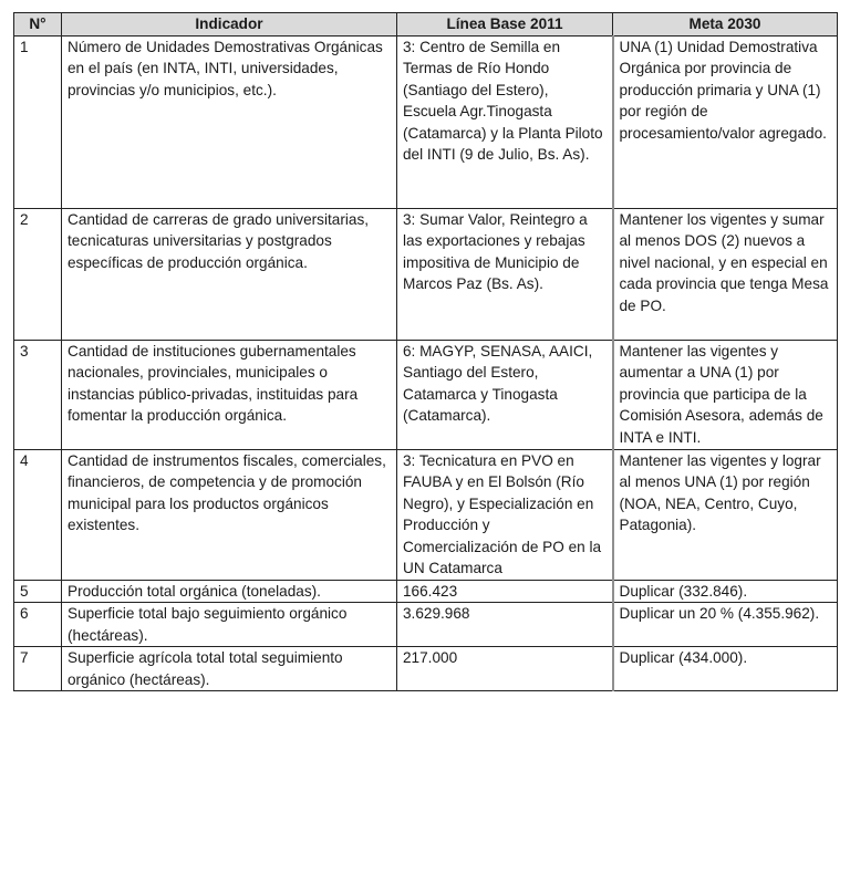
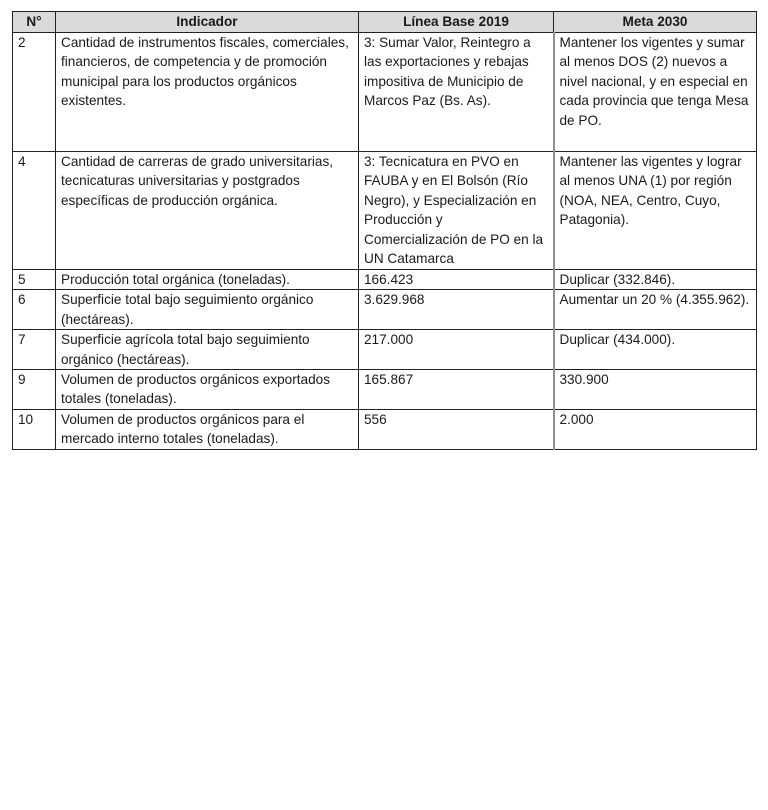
- N°	Indicador	Línea Base 2011	Meta 2030
+ N°	Indicador	Línea Base 2019	Meta 2030
- 1	Número de Unidades Demostrativas Orgánicas en el país (en INTA, INTI, universidades, provincias y/o municipios, etc.).	3: Centro de Semilla en Termas de Río Hondo (Santiago del Estero), Escuela Agr.Tinogasta (Catamarca) y la Planta Piloto del INTI (9 de Julio, Bs. As).	UNA (1) Unidad Demostrativa Orgánica por provincia de producción primaria y UNA (1) por región de procesamiento/valor agregado.
- 2	Cantidad de carreras de grado universitarias, tecnicaturas universitarias y postgrados específicas de producción orgánica.	3: Sumar Valor, Reintegro a las exportaciones y rebajas impositiva de Municipio de Marcos Paz (Bs. As).	Mantener los vigentes y sumar al menos DOS (2) nuevos a nivel nacional, y en especial en cada provincia que tenga Mesa de PO.
+ 2	Cantidad de instrumentos fiscales, comerciales, financieros, de competencia y de promoción municipal para los productos orgánicos existentes.	3: Sumar Valor, Reintegro a las exportaciones y rebajas impositiva de Municipio de Marcos Paz (Bs. As).	Mantener los vigentes y sumar al menos DOS (2) nuevos a nivel nacional, y en especial en cada provincia que tenga Mesa de PO.
- 3	Cantidad de instituciones gubernamentales nacionales, provinciales, municipales o instancias público-privadas, instituidas para fomentar la producción orgánica.	6: MAGYP, SENASA, AAICI, Santiago del Estero, Catamarca y Tinogasta (Catamarca).	Mantener las vigentes y aumentar a UNA (1) por provincia que participa de la Comisión Asesora, además de INTA e INTI.
- 4	Cantidad de instrumentos fiscales, comerciales, financieros, de competencia y de promoción municipal para los productos orgánicos existentes.	3: Tecnicatura en PVO en FAUBA y en El Bolsón (Río Negro), y Especialización en Producción y Comercialización de PO en la UN Catamarca	Mantener las vigentes y lograr al menos UNA (1) por región (NOA, NEA, Centro, Cuyo, Patagonia).
+ 4	Cantidad de carreras de grado universitarias, tecnicaturas universitarias y postgrados específicas de producción orgánica.	3: Tecnicatura en PVO en FAUBA y en El Bolsón (Río Negro), y Especialización en Producción y Comercialización de PO en la UN Catamarca	Mantener las vigentes y lograr al menos UNA (1) por región (NOA, NEA, Centro, Cuyo, Patagonia).
  5	Producción total orgánica (toneladas).	166.423	Duplicar (332.846).
- 6	Superficie total bajo seguimiento orgánico (hectáreas).	3.629.968	Duplicar un 20 % (4.355.962).
+ 6	Superficie total bajo seguimiento orgánico (hectáreas).	3.629.968	Aumentar un 20 % (4.355.962).
- 7	Superficie agrícola total total seguimiento orgánico (hectáreas).	217.000	Duplicar (434.000).
+ 7	Superficie agrícola total bajo seguimiento orgánico (hectáreas).	217.000	Duplicar (434.000).
+ 9	Volumen de productos orgánicos exportados totales (toneladas).	165.867	330.900
+ 10	Volumen de productos orgánicos para el mercado interno totales (toneladas).	556	2.000
